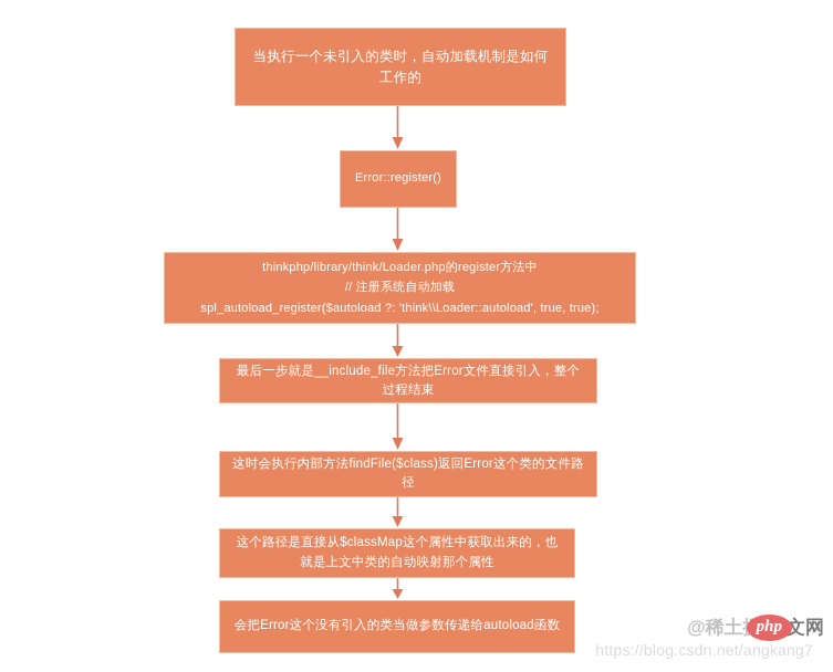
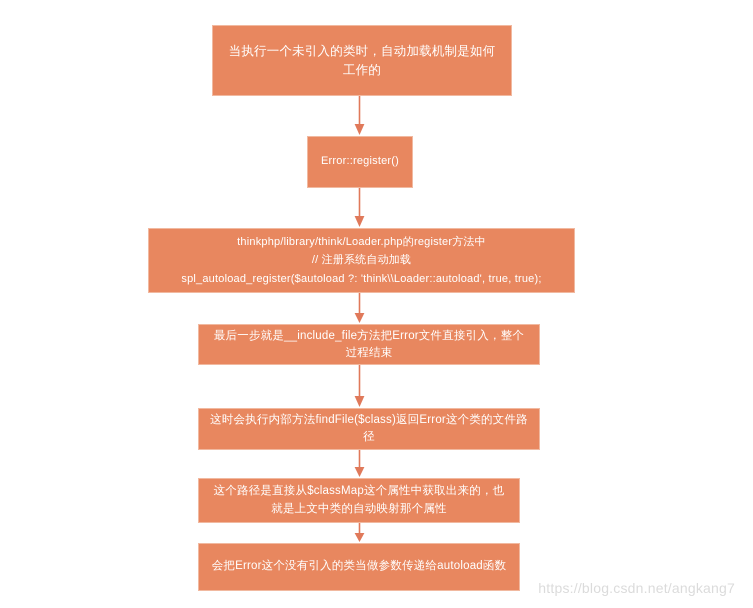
  当执行一个未引入的类时，自动加载机制是如何工作的
  Error::register()
  thinkphp/library/think/Loader.php的register方法中
  // 注册系统自动加载
  spl_autoload_register($autoload ?: 'think\\Loader::autoload', true, true);
  最后一步就是__include_file方法把Error文件直接引入，整个过程结束
  这时会执行内部方法findFile($class)返回Error这个类的文件路径
  这个路径是直接从$classMap这个属性中获取出来的，也就是上文中类的自动映射那个属性
  会把Error这个没有引入的类当做参数传递给autoload函数
- @稀土掘
- php
- 中文网
  https://blog.csdn.net/angkang7
